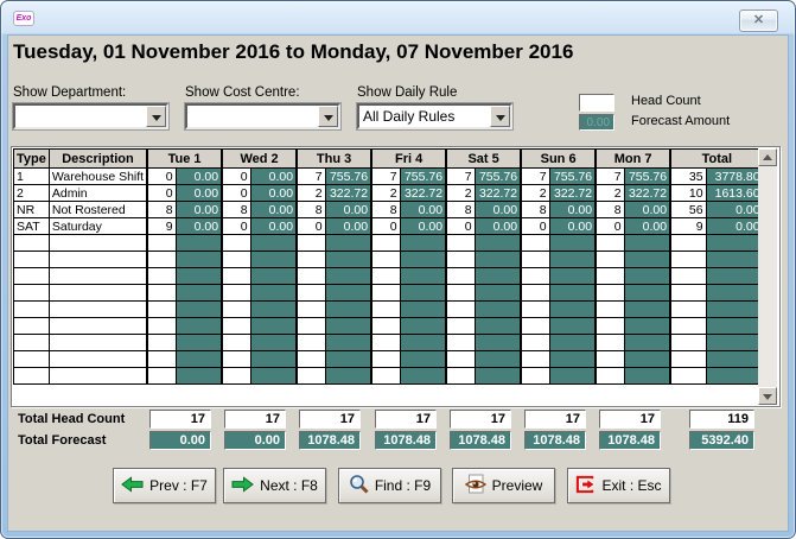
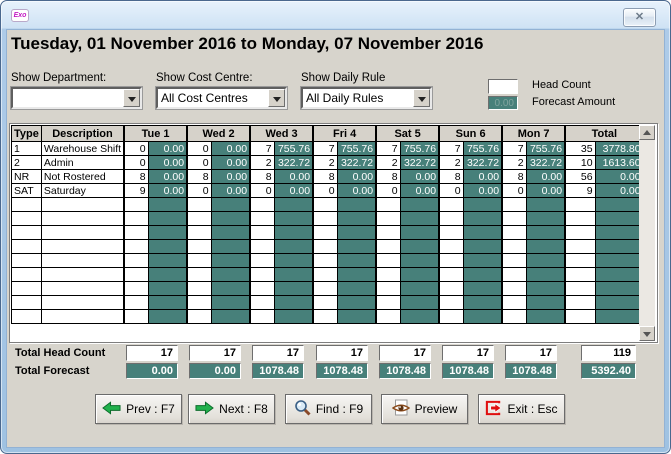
  ✕
  Tuesday, 01 November 2016 to Monday, 07 November 2016
  Show Department:
  Show Cost Centre:
  Show Daily Rule
+ All Cost Centres
  All Daily Rules
  Head Count
  0.00
  Forecast Amount
- Type	Description	Tue 1	Wed 2	Thu 3	Fri 4	Sat 5	Sun 6	Mon 7	Total
+ Type	Description	Tue 1	Wed 2	Wed 3	Fri 4	Sat 5	Sun 6	Mon 7	Total
  1	Warehouse Shift	0	0.00	0	0.00	7	755.76	7	755.76	7	755.76	7	755.76	7	755.76	35	3778.80
  2	Admin	0	0.00	0	0.00	2	322.72	2	322.72	2	322.72	2	322.72	2	322.72	10	1613.60
  NR	Not Rostered	8	0.00	8	0.00	8	0.00	8	0.00	8	0.00	8	0.00	8	0.00	56	0.00
  SAT	Saturday	9	0.00	0	0.00	0	0.00	0	0.00	0	0.00	0	0.00	0	0.00	9	0.00
  Total Head Count
  Total Forecast
  17
  17
  17
  17
  17
  17
  17
  119
  0.00
  0.00
  1078.48
  1078.48
  1078.48
  1078.48
  1078.48
  5392.40
  Prev : F7
  Next : F8
  Find : F9
  Preview
  Exit : Esc
